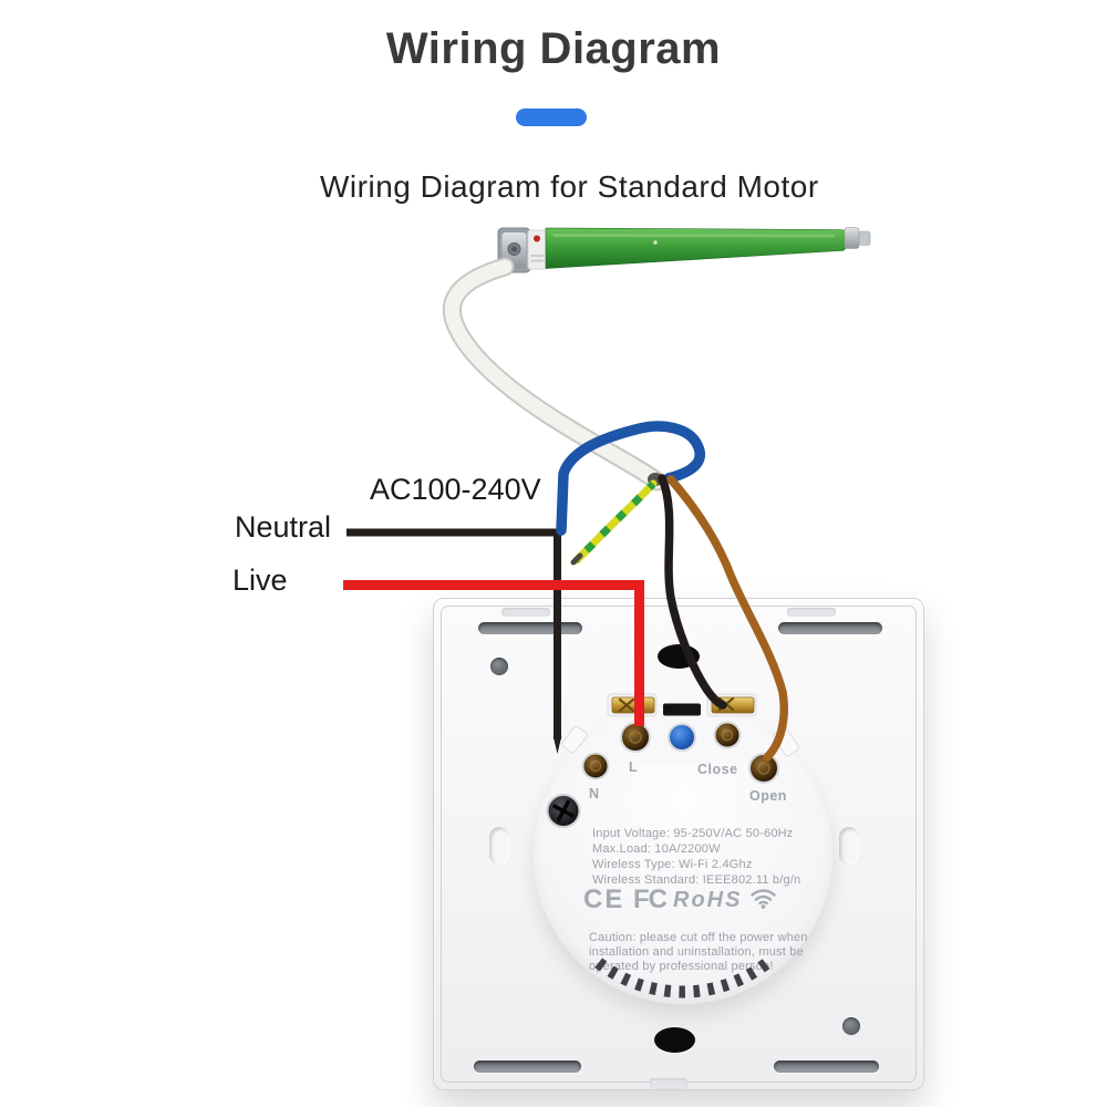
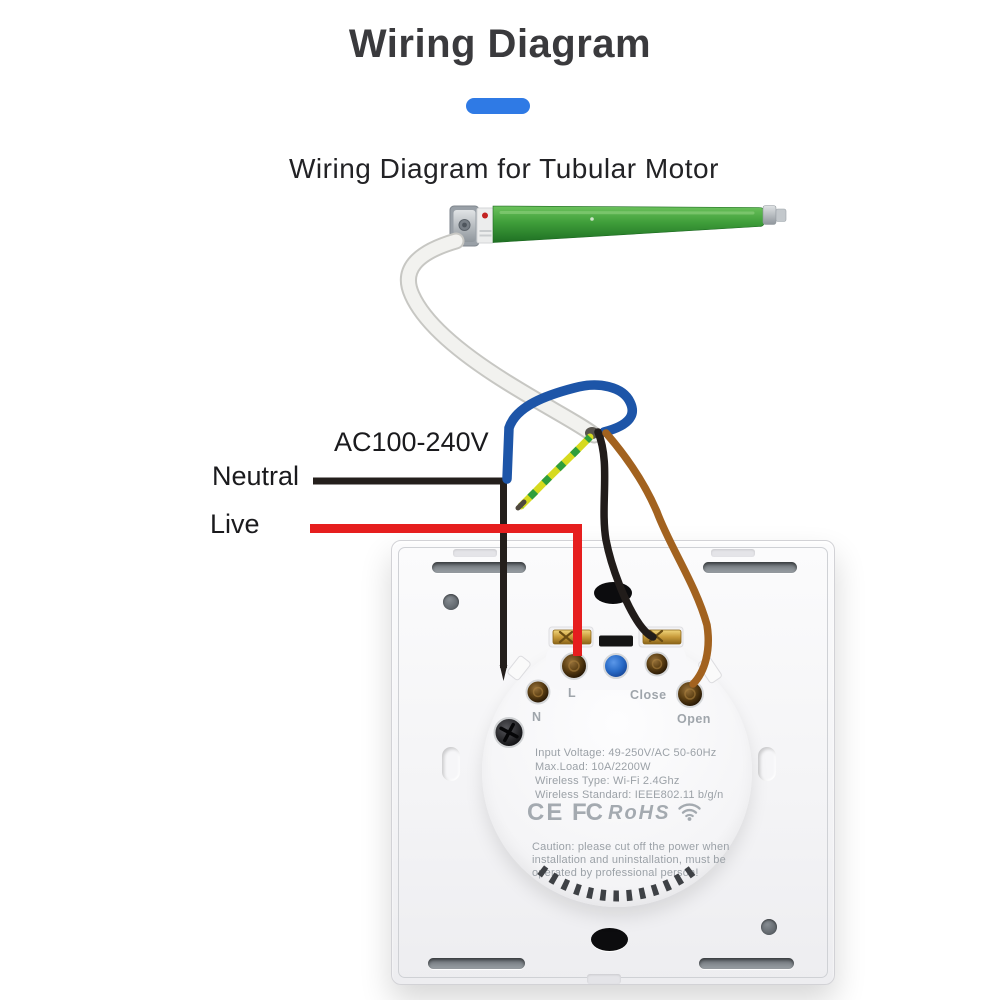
  Wiring Diagram
- Wiring Diagram for Standard Motor
+ Wiring Diagram for Tubular Motor
  AC100-240V
  Neutral
  Live
  L
  Close
  N
  Open
- Input Voltage: 95-250V/AC 50-60Hz
+ Input Voltage: 49-250V/AC 50-60Hz
  Max.Load: 10A/2200W
  Wireless Type: Wi-Fi 2.4Ghz
  Wireless Standard: IEEE802.11 b/g/n
  CE
  FC
  RoHS
  Caution: please cut off the power when
  installation and uninstallation, must be
  oerated by professional perso!
